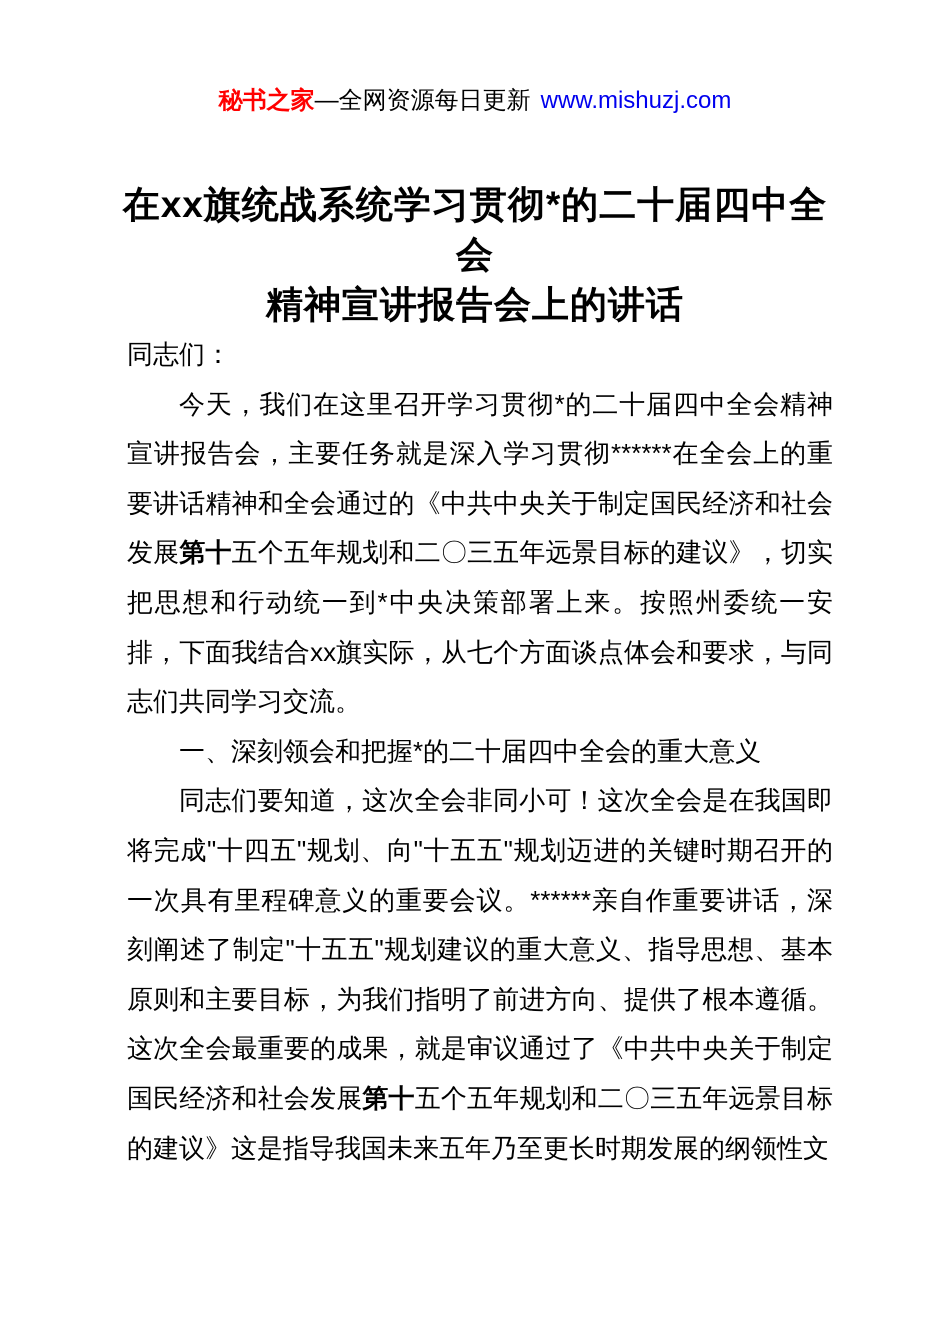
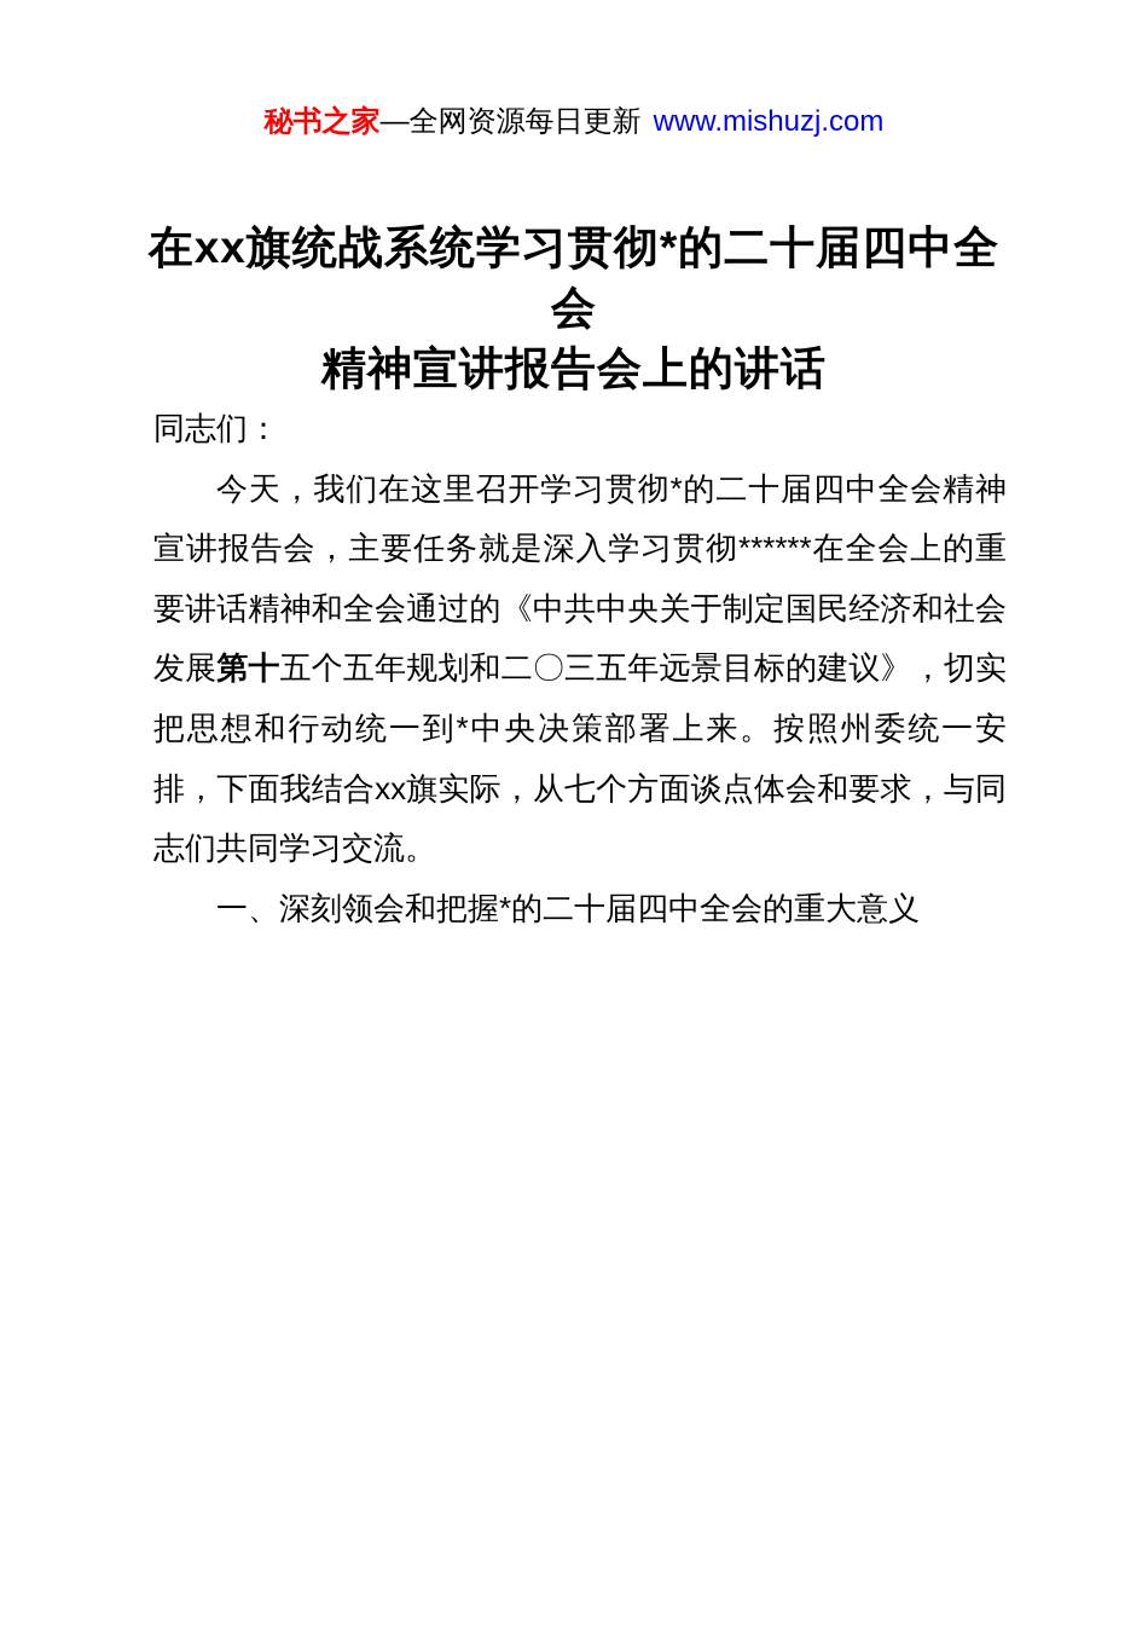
  秘书之家—全网资源每日更新 www.mishuzj.com
  在xx旗统战系统学习贯彻*的二十届四中全会
  精神宣讲报告会上的讲话
  同志们：
  今天，我们在这里召开学习贯彻*的二十届四中全会精神宣讲报告会，主要任务就是深入学习贯彻******在全会上的重要讲话精神和全会通过的《中共中央关于制定国民经济和社会发展第十五个五年规划和二〇三五年远景目标的建议》，切实把思想和行动统一到*中央决策部署上来。按照州委统一安排，下面我结合xx旗实际，从七个方面谈点体会和要求，与同志们共同学习交流。
  一、深刻领会和把握*的二十届四中全会的重大意义
- 同志们要知道，这次全会非同小可！这次全会是在我国即将完成"十四五"规划、向"十五五"规划迈进的关键时期召开的一次具有里程碑意义的重要会议。******亲自作重要讲话，深刻阐述了制定"十五五"规划建议的重大意义、指导思想、基本原则和主要目标，为我们指明了前进方向、提供了根本遵循。这次全会最重要的成果，就是审议通过了《中共中央关于制定国民经济和社会发展第十五个五年规划和二〇三五年远景目标的建议》这是指导我国未来五年乃至更长时期发展的纲领性文
